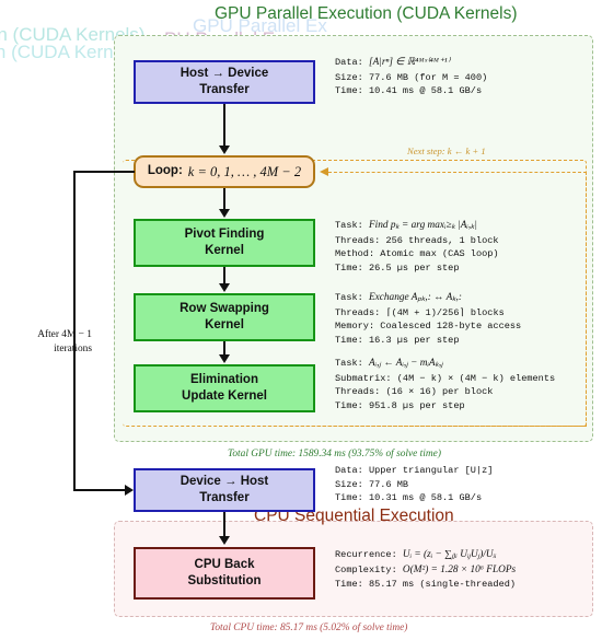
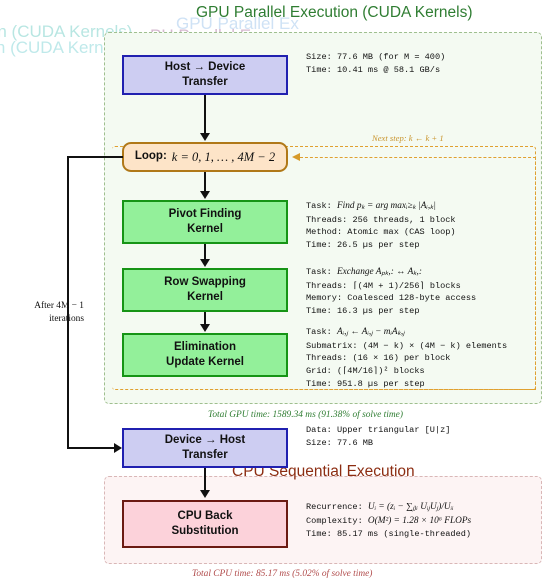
  GPU Parallel Ex
  GPU Parallel Execution (CUDA Kernels)
  CPU Sequential Execution
  Host → Device
  Transfer
  Loop:
  k = 0, 1, … , 4M − 2
  Pivot Finding
  Kernel
  Row Swapping
  Kernel
  Elimination
  Update Kernel
  Device → Host
  Transfer
  CPU Back
  Substitution
- Data: [A|rⁿ] ∈ ℝ⁴ᴹˣ⁽⁴ᴹ⁺¹⁾
  Size: 77.6 MB (for M = 400)
  Time: 10.41 ms @ 58.1 GB/s
  Task: Find pₖ = arg maxᵢ≥ₖ |Aᵢ,ₖ|
  Threads: 256 threads, 1 block
  Method: Atomic max (CAS loop)
  Time: 26.5 µs per step
  Task: Exchange Aₚₖ,: ↔ Aₖ,:
  Threads: ⌈(4M + 1)/256⌉ blocks
  Memory: Coalesced 128-byte access
  Time: 16.3 µs per step
  Task: Aᵢ,ⱼ ← Aᵢ,ⱼ − mᵢAₖ,ⱼ
  Submatrix: (4M − k) × (4M − k) elements
  Threads: (16 × 16) per block
+ Grid: (⌈4M/16⌉)² blocks
  Time: 951.8 µs per step
  Data: Upper triangular [U|z]
  Size: 77.6 MB
- Time: 10.31 ms @ 58.1 GB/s
  Recurrence: Uᵢ = (zᵢ − ∑ⱼ₎ᵢ UᵢⱼUⱼ)/Uᵢᵢ
  Complexity: O(M²) = 1.28 × 10⁶ FLOPs
  Time: 85.17 ms (single-threaded)
- Total GPU time: 1589.34 ms (93.75% of solve time)
+ Total GPU time: 1589.34 ms (91.38% of solve time)
  Total CPU time: 85.17 ms (5.02% of solve time)
  After 4M − 1
  iteraions
  Next step: k ← k + 1
